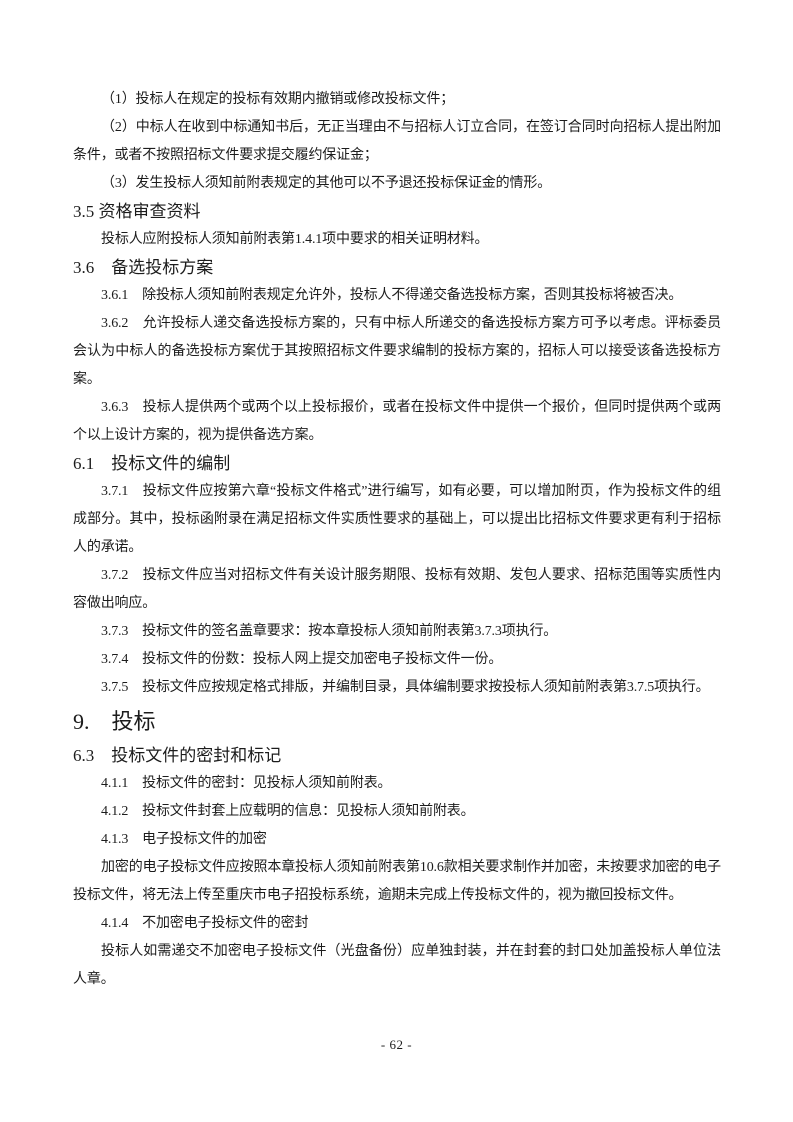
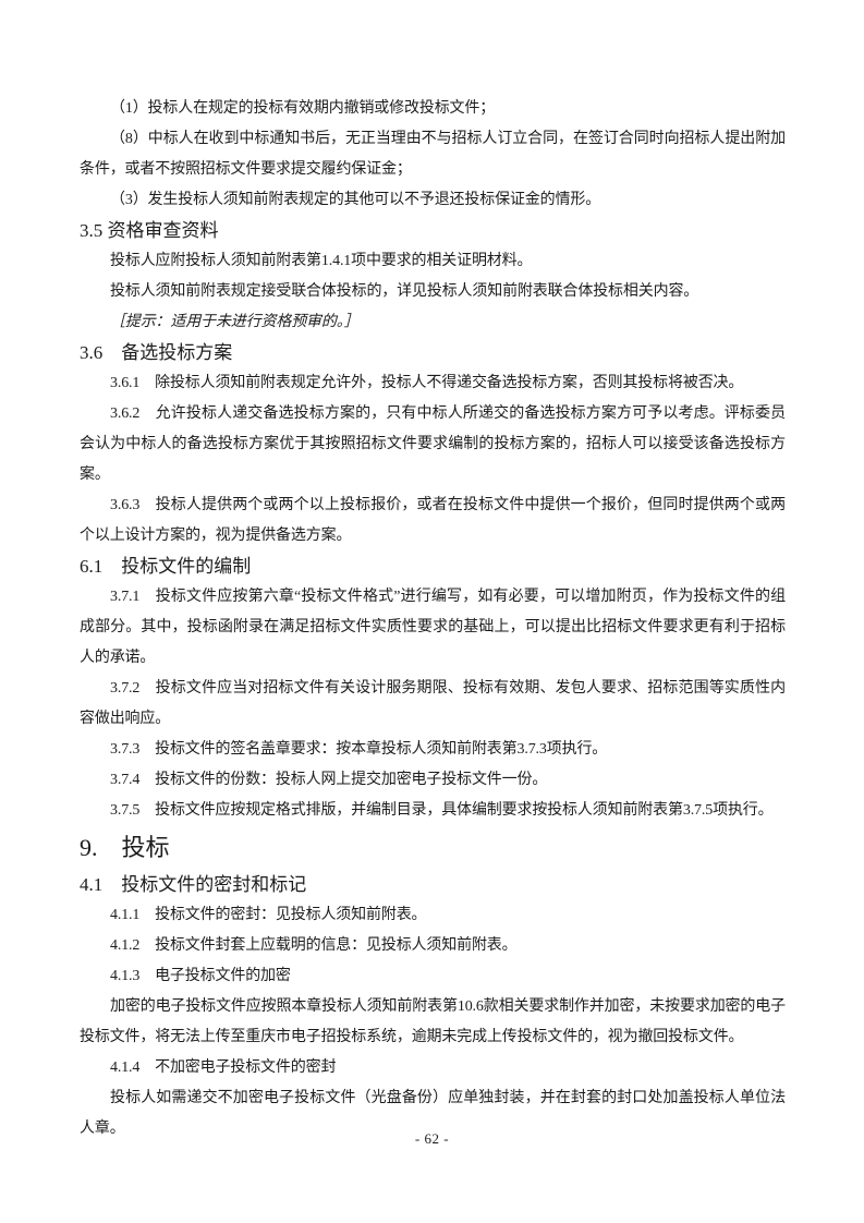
  （1）投标人在规定的投标有效期内撤销或修改投标文件；
- （2）中标人在收到中标通知书后，无正当理由不与招标人订立合同，在签订合同时向招标人提出附加条件，或者不按照招标文件要求提交履约保证金；
+ （8）中标人在收到中标通知书后，无正当理由不与招标人订立合同，在签订合同时向招标人提出附加条件，或者不按照招标文件要求提交履约保证金；
  （3）发生投标人须知前附表规定的其他可以不予退还投标保证金的情形。
  3.5 资格审查资料
  投标人应附投标人须知前附表第1.4.1项中要求的相关证明材料。
+ 投标人须知前附表规定接受联合体投标的，详见投标人须知前附表联合体投标相关内容。
+ ［提示：适用于未进行资格预审的。］
  3.6 备选投标方案
  3.6.1 除投标人须知前附表规定允许外，投标人不得递交备选投标方案，否则其投标将被否决。
  3.6.2 允许投标人递交备选投标方案的，只有中标人所递交的备选投标方案方可予以考虑。评标委员会认为中标人的备选投标方案优于其按照招标文件要求编制的投标方案的，招标人可以接受该备选投标方案。
  3.6.3 投标人提供两个或两个以上投标报价，或者在投标文件中提供一个报价，但同时提供两个或两个以上设计方案的，视为提供备选方案。
  6.1 投标文件的编制
  3.7.1 投标文件应按第六章“投标文件格式”进行编写，如有必要，可以增加附页，作为投标文件的组成部分。其中，投标函附录在满足招标文件实质性要求的基础上，可以提出比招标文件要求更有利于招标人的承诺。
  3.7.2 投标文件应当对招标文件有关设计服务期限、投标有效期、发包人要求、招标范围等实质性内容做出响应。
  3.7.3 投标文件的签名盖章要求：按本章投标人须知前附表第3.7.3项执行。
  3.7.4 投标文件的份数：投标人网上提交加密电子投标文件一份。
  3.7.5 投标文件应按规定格式排版，并编制目录，具体编制要求按投标人须知前附表第3.7.5项执行。
  9. 投标
- 6.3 投标文件的密封和标记
+ 4.1 投标文件的密封和标记
  4.1.1 投标文件的密封：见投标人须知前附表。
  4.1.2 投标文件封套上应载明的信息：见投标人须知前附表。
  4.1.3 电子投标文件的加密
  加密的电子投标文件应按照本章投标人须知前附表第10.6款相关要求制作并加密，未按要求加密的电子投标文件，将无法上传至重庆市电子招投标系统，逾期未完成上传投标文件的，视为撤回投标文件。
  4.1.4 不加密电子投标文件的密封
  投标人如需递交不加密电子投标文件（光盘备份）应单独封装，并在封套的封口处加盖投标人单位法人章。
  - 62 -
